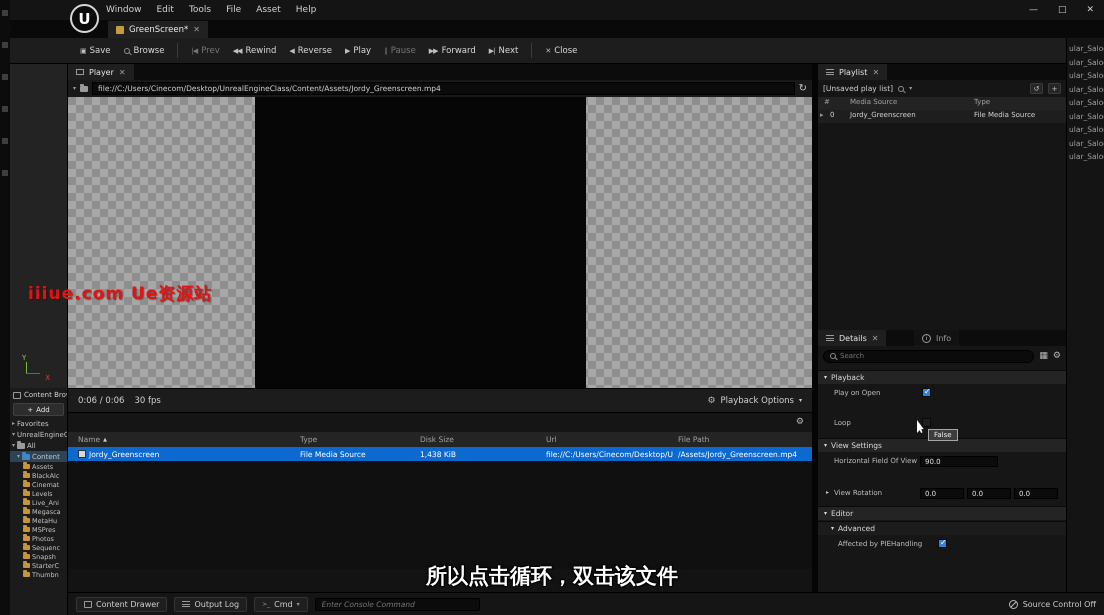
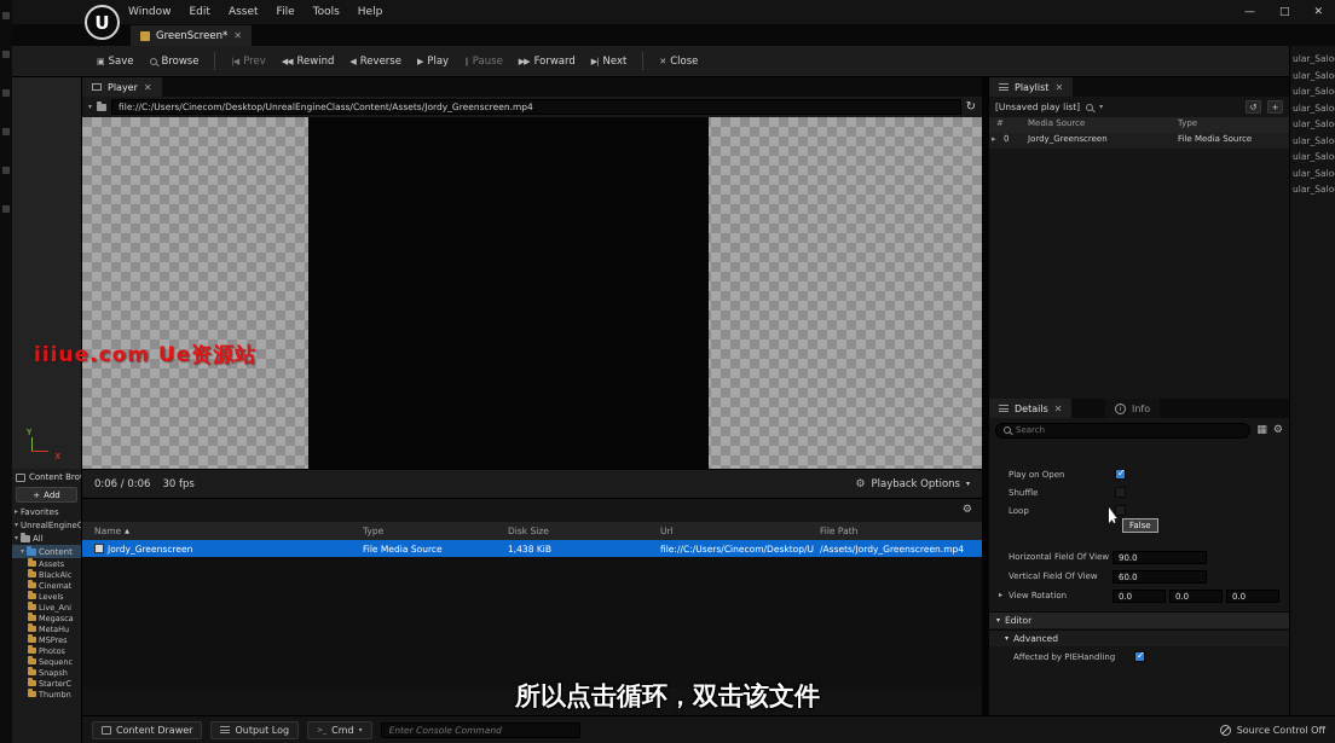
  Window
  Edit
- Tools
+ Asset
  File
- Asset
+ Tools
  Help
  —
  □
  ✕
  U
  GreenScreen*
  ✕
  ▣
  Save
  Browse
  |◀
  Prev
  ◀◀
  Rewind
  ◀
  Reverse
  ▶
  Play
  ||
  Pause
  ▶▶
  Forward
  ▶|
  Next
  ✕
  Close
  Y
  X
  Player
  ✕
  file://C:/Users/Cinecom/Desktop/UnrealEngineClass/Content/Assets/Jordy_Greenscreen.mp4
  ↻
  0:06 / 0:06
  30 fps
  ⚙
  Playback Options
  ⚙
  Name
  Type
  Disk Size
  Url
  File Path
  Jordy_Greenscreen
  File Media Source
  1,438 KiB
  file://C:/Users/Cinecom/Desktop/U
  /Assets/Jordy_Greenscreen.mp4
  Playlist
  ✕
  [Unsaved play list]
  ↺
  +
  #
  Media Source
  Type
  ▸
  0
  Jordy_Greenscreen
  File Media Source
  Details
  ✕
  Info
  Search
  ▦
  ⚙
- Playback
  Play on Open
+ Shuffle
  Loop
- View Settings
  Horizontal Field Of View
  90.0
+ Vertical Field Of View
+ 60.0
  View Rotation
  0.0
  0.0
  0.0
  Editor
  Advanced
  Affected by PIEHandling
  False
  ular_Salo
  ular_Salo
  ular_Salo
  ular_Salo
  ular_Salo
  ular_Salo
  ular_Salo
  ular_Salo
  ular_Salo
  Content Bro
  +
  Add
  Favorites
  UnrealEngineC
  All
  Content
  Assets
  BlackAlc
  Cinemat
  Levels
  Live_Ani
  Megasca
  MetaHu
  MSPres
  Photos
  Sequenc
  Snapsh
  StarterC
  Thumbn
  Content Drawer
  Output Log
  Cmd
  Enter Console Command
  Source Control Off
  iiiue.com Ue资源站
  所以点击循环，双击该文件
